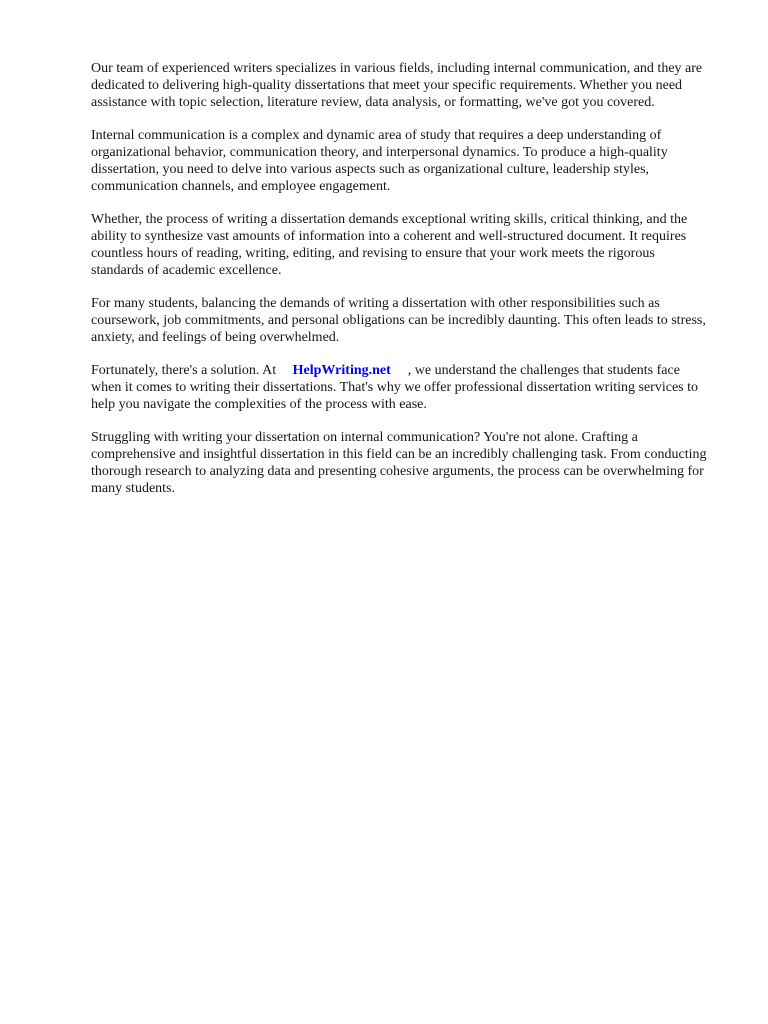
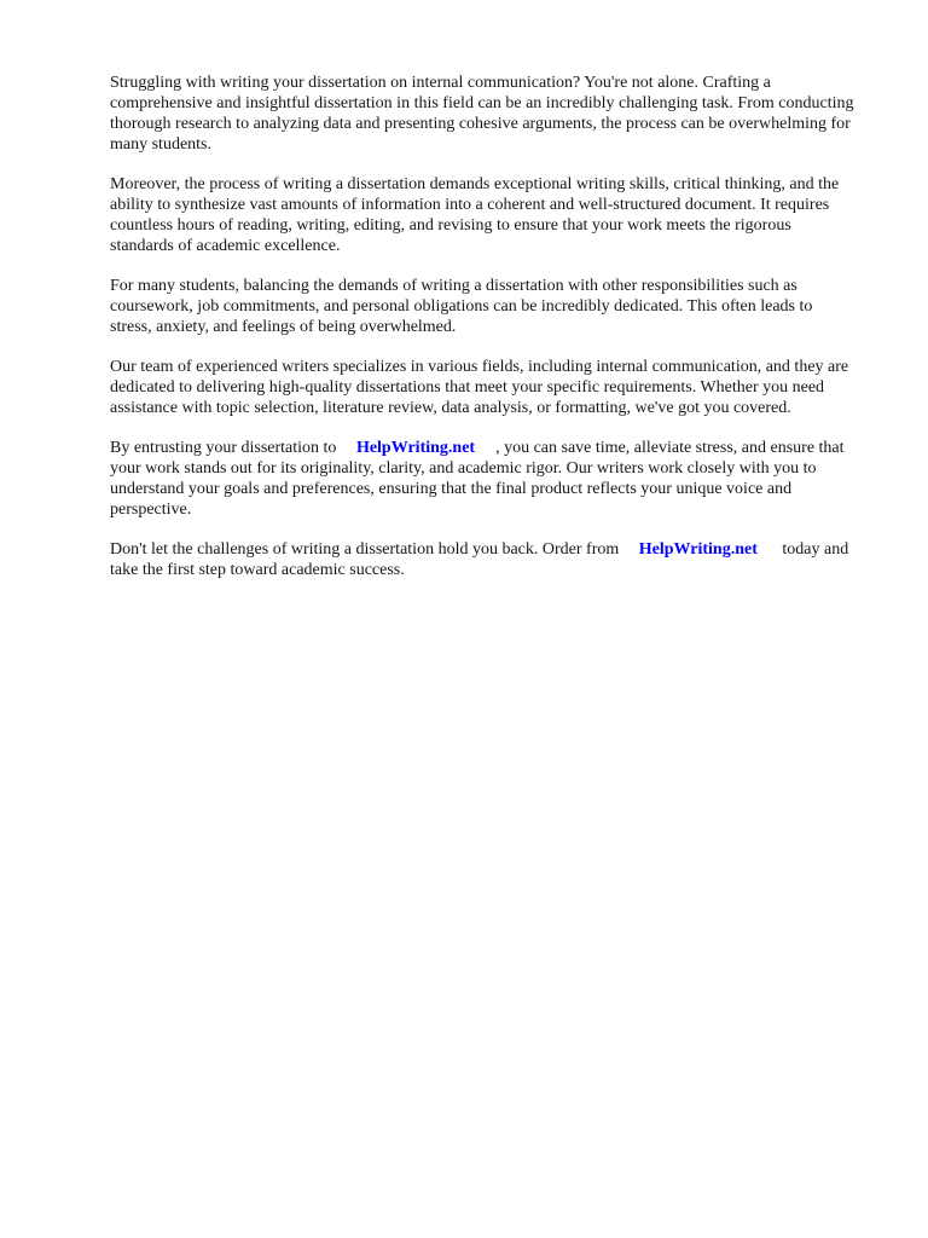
- Our team of experienced writers specializes in various fields, including internal communication, and they are dedicated to delivering high-quality dissertations that meet your specific requirements. Whether you need assistance with topic selection, literature review, data analysis, or formatting, we've got you covered.
+ Struggling with writing your dissertation on internal communication? You're not alone. Crafting a comprehensive and insightful dissertation in this field can be an incredibly challenging task. From conducting thorough research to analyzing data and presenting cohesive arguments, the process can be overwhelming for many students.
- Internal communication is a complex and dynamic area of study that requires a deep understanding of organizational behavior, communication theory, and interpersonal dynamics. To produce a high-quality dissertation, you need to delve into various aspects such as organizational culture, leadership styles, communication channels, and employee engagement.
- Whether, the process of writing a dissertation demands exceptional writing skills, critical thinking, and the ability to synthesize vast amounts of information into a coherent and well-structured document. It requires countless hours of reading, writing, editing, and revising to ensure that your work meets the rigorous standards of academic excellence.
+ Moreover, the process of writing a dissertation demands exceptional writing skills, critical thinking, and the ability to synthesize vast amounts of information into a coherent and well-structured document. It requires countless hours of reading, writing, editing, and revising to ensure that your work meets the rigorous standards of academic excellence.
- For many students, balancing the demands of writing a dissertation with other responsibilities such as coursework, job commitments, and personal obligations can be incredibly daunting. This often leads to stress, anxiety, and feelings of being overwhelmed.
+ For many students, balancing the demands of writing a dissertation with other responsibilities such as coursework, job commitments, and personal obligations can be incredibly dedicated. This often leads to stress, anxiety, and feelings of being overwhelmed.
- Fortunately, there's a solution. At HelpWriting.net , we understand the challenges that students face when it comes to writing their dissertations. That's why we offer professional dissertation writing services to help you navigate the complexities of the process with ease.
- Struggling with writing your dissertation on internal communication? You're not alone. Crafting a comprehensive and insightful dissertation in this field can be an incredibly challenging task. From conducting thorough research to analyzing data and presenting cohesive arguments, the process can be overwhelming for many students.
+ Our team of experienced writers specializes in various fields, including internal communication, and they are dedicated to delivering high-quality dissertations that meet your specific requirements. Whether you need assistance with topic selection, literature review, data analysis, or formatting, we've got you covered.
+ By entrusting your dissertation to HelpWriting.net , you can save time, alleviate stress, and ensure that your work stands out for its originality, clarity, and academic rigor. Our writers work closely with you to understand your goals and preferences, ensuring that the final product reflects your unique voice and perspective.
+ Don't let the challenges of writing a dissertation hold you back. Order from HelpWriting.net today and take the first step toward academic success.
